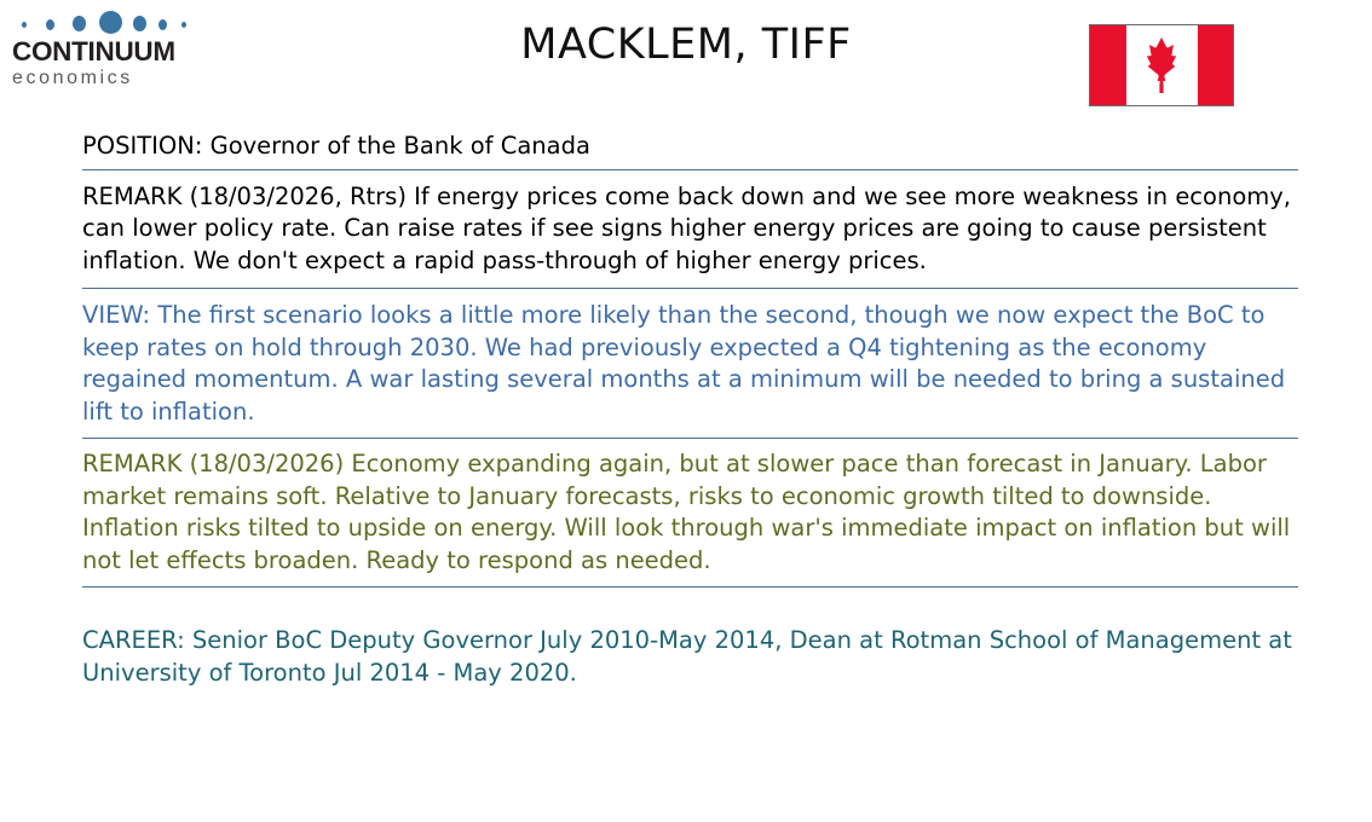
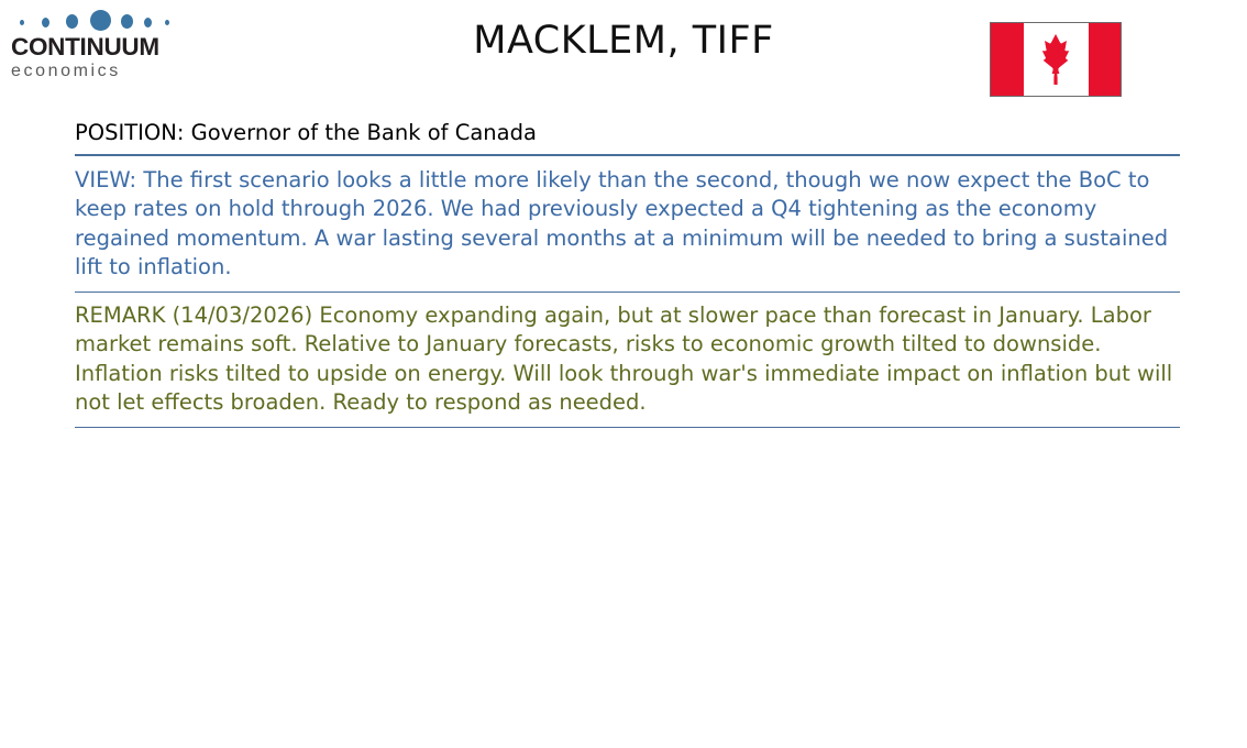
  CONTINUUM
  economics
  MACKLEM, TIFF
  POSITION: Governor of the Bank of Canada
- REMARK (18/03/2026, Rtrs) If energy prices come back down and we see more weakness in economy, can lower policy rate. Can raise rates if see signs higher energy prices are going to cause persistent inflation. We don't expect a rapid pass-through of higher energy prices.
- VIEW: The first scenario looks a little more likely than the second, though we now expect the BoC to keep rates on hold through 2030. We had previously expected a Q4 tightening as the economy regained momentum. A war lasting several months at a minimum will be needed to bring a sustained lift to inflation.
+ VIEW: The first scenario looks a little more likely than the second, though we now expect the BoC to keep rates on hold through 2026. We had previously expected a Q4 tightening as the economy regained momentum. A war lasting several months at a minimum will be needed to bring a sustained lift to inflation.
- REMARK (18/03/2026) Economy expanding again, but at slower pace than forecast in January. Labor market remains soft. Relative to January forecasts, risks to economic growth tilted to downside. Inflation risks tilted to upside on energy. Will look through war's immediate impact on inflation but will not let effects broaden. Ready to respond as needed.
+ REMARK (14/03/2026) Economy expanding again, but at slower pace than forecast in January. Labor market remains soft. Relative to January forecasts, risks to economic growth tilted to downside. Inflation risks tilted to upside on energy. Will look through war's immediate impact on inflation but will not let effects broaden. Ready to respond as needed.
- CAREER: Senior BoC Deputy Governor July 2010-May 2014, Dean at Rotman School of Management at University of Toronto Jul 2014 - May 2020.
